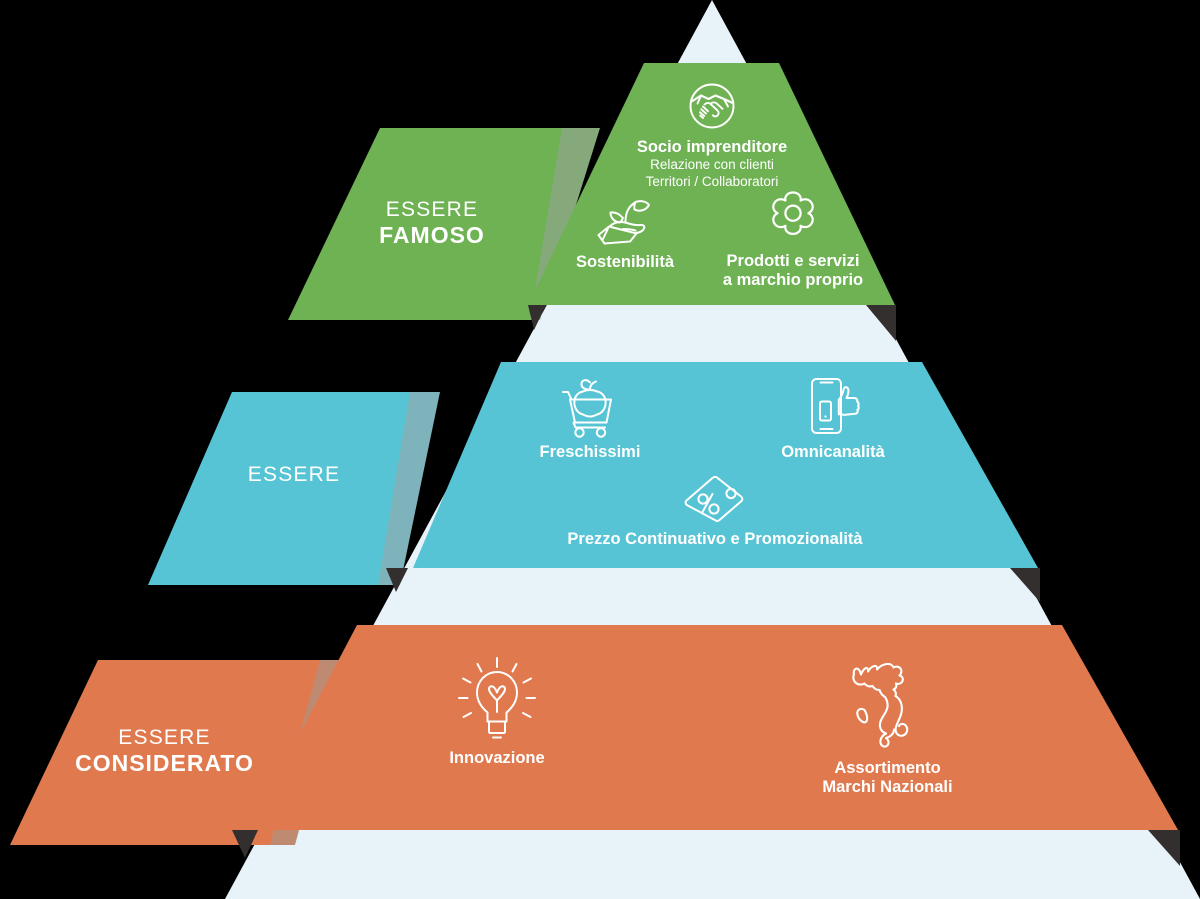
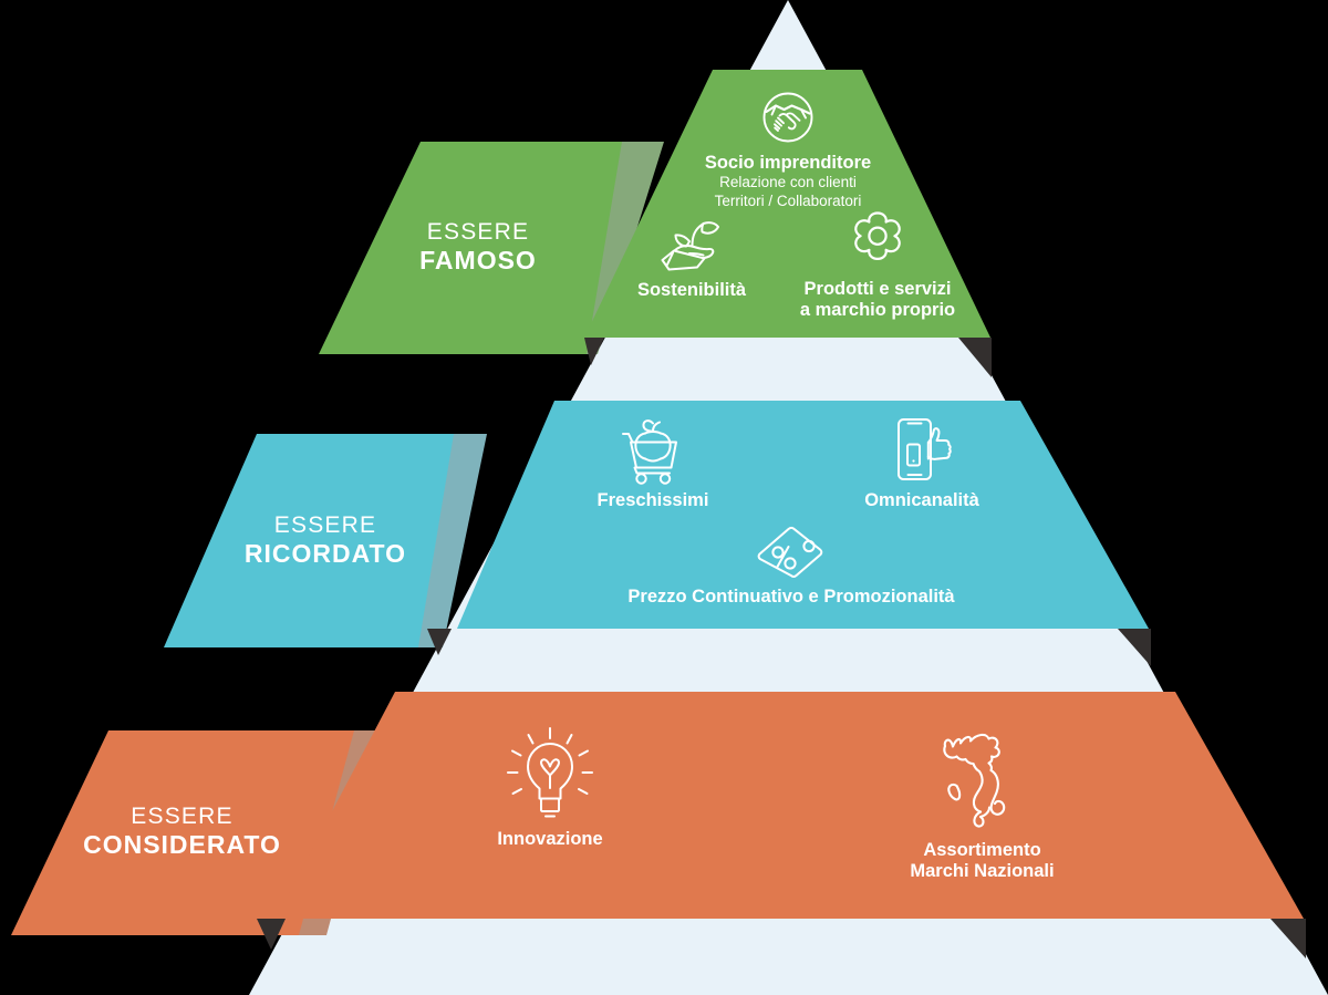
  ESSERE
  FAMOSO
  Socio imprenditore
  Relazione con clienti
  Territori / Collaboratori
  Sostenibilità
  Prodotti e servizi
  a marchio proprio
  ESSERE
+ RICORDATO
  Freschissimi
  Omnicanalità
  Prezzo Continuativo e Promozionalità
  ESSERE
  CONSIDERATO
  Innovazione
  Assortimento
  Marchi Nazionali
